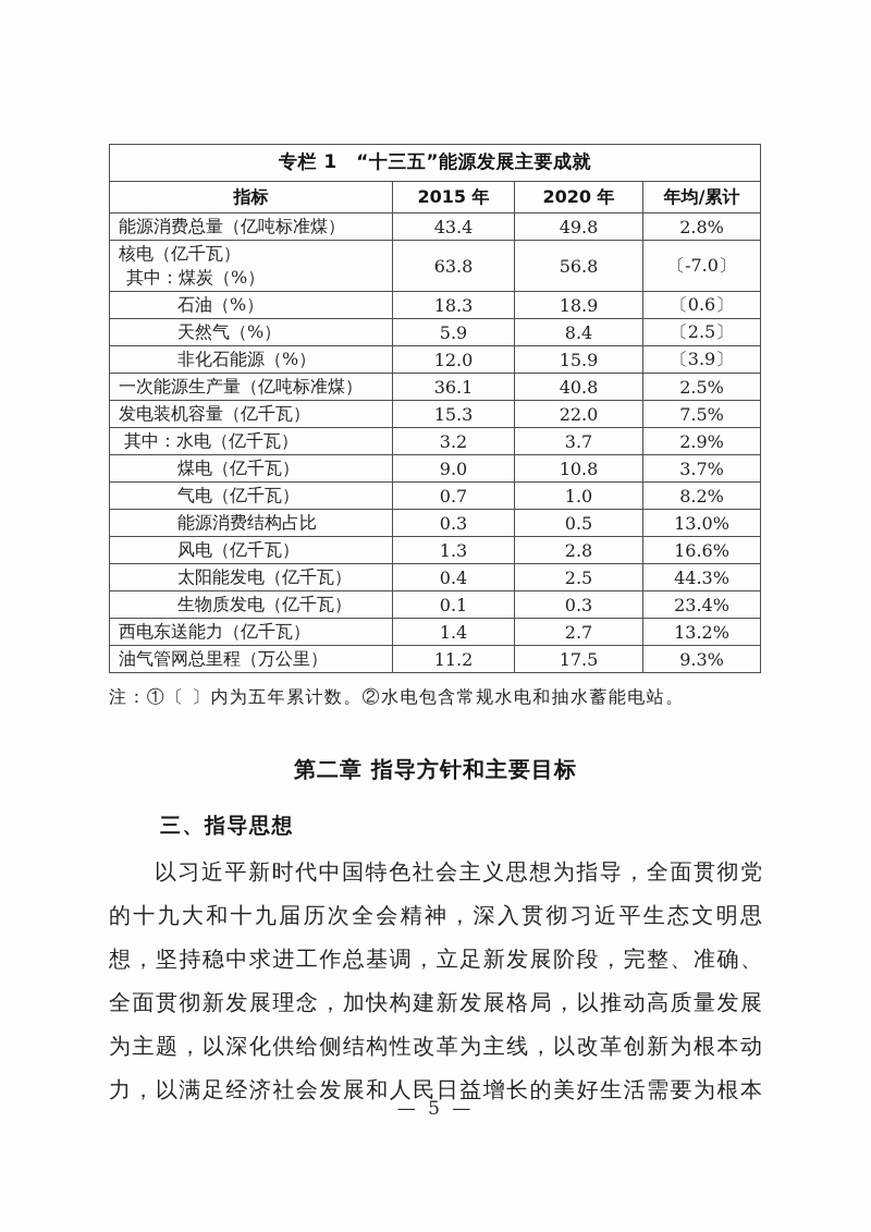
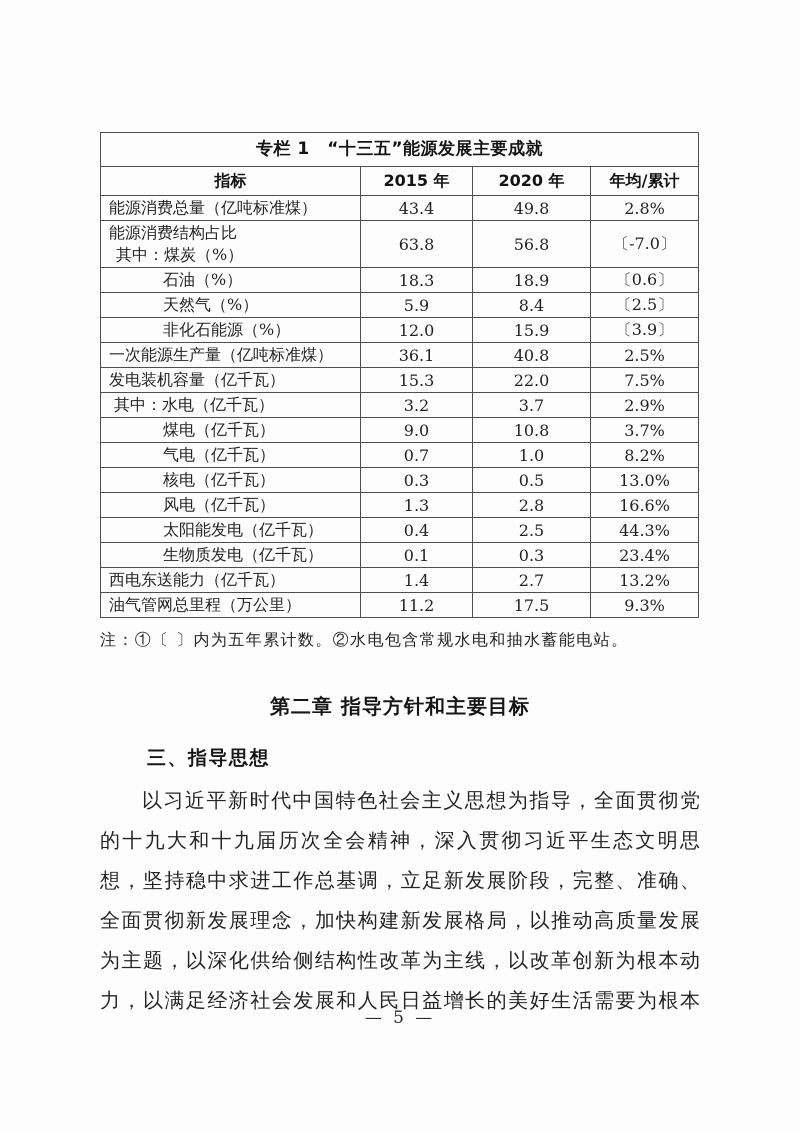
  专栏 1 “十三五”能源发展主要成就
  指标	2015 年	2020 年	年均/累计
  能源消费总量（亿吨标准煤）	43.4	49.8	2.8%
- 核电（亿千瓦）其中：煤炭（%）	63.8	56.8	〔-7.0〕
+ 能源消费结构占比其中：煤炭（%）	63.8	56.8	〔-7.0〕
  石油（%）	18.3	18.9	〔0.6〕
  天然气（%）	5.9	8.4	〔2.5〕
  非化石能源（%）	12.0	15.9	〔3.9〕
  一次能源生产量（亿吨标准煤）	36.1	40.8	2.5%
  发电装机容量（亿千瓦）	15.3	22.0	7.5%
  其中：水电（亿千瓦）	3.2	3.7	2.9%
  煤电（亿千瓦）	9.0	10.8	3.7%
  气电（亿千瓦）	0.7	1.0	8.2%
- 能源消费结构占比	0.3	0.5	13.0%
+ 核电（亿千瓦）	0.3	0.5	13.0%
  风电（亿千瓦）	1.3	2.8	16.6%
  太阳能发电（亿千瓦）	0.4	2.5	44.3%
  生物质发电（亿千瓦）	0.1	0.3	23.4%
  西电东送能力（亿千瓦）	1.4	2.7	13.2%
  油气管网总里程（万公里）	11.2	17.5	9.3%
  注：①〔 〕内为五年累计数。②水电包含常规水电和抽水蓄能电站。
  第二章 指导方针和主要目标
  三、指导思想
  以习近平新时代中国特色社会主义思想为指导，全面贯彻党
  的十九大和十九届历次全会精神，深入贯彻习近平生态文明思
  想，坚持稳中求进工作总基调，立足新发展阶段，完整、准确、
  全面贯彻新发展理念，加快构建新发展格局，以推动高质量发展
  为主题，以深化供给侧结构性改革为主线，以改革创新为根本动
  力，以满足经济社会发展和人民日益增长的美好生活需要为根本
  — 5 —
